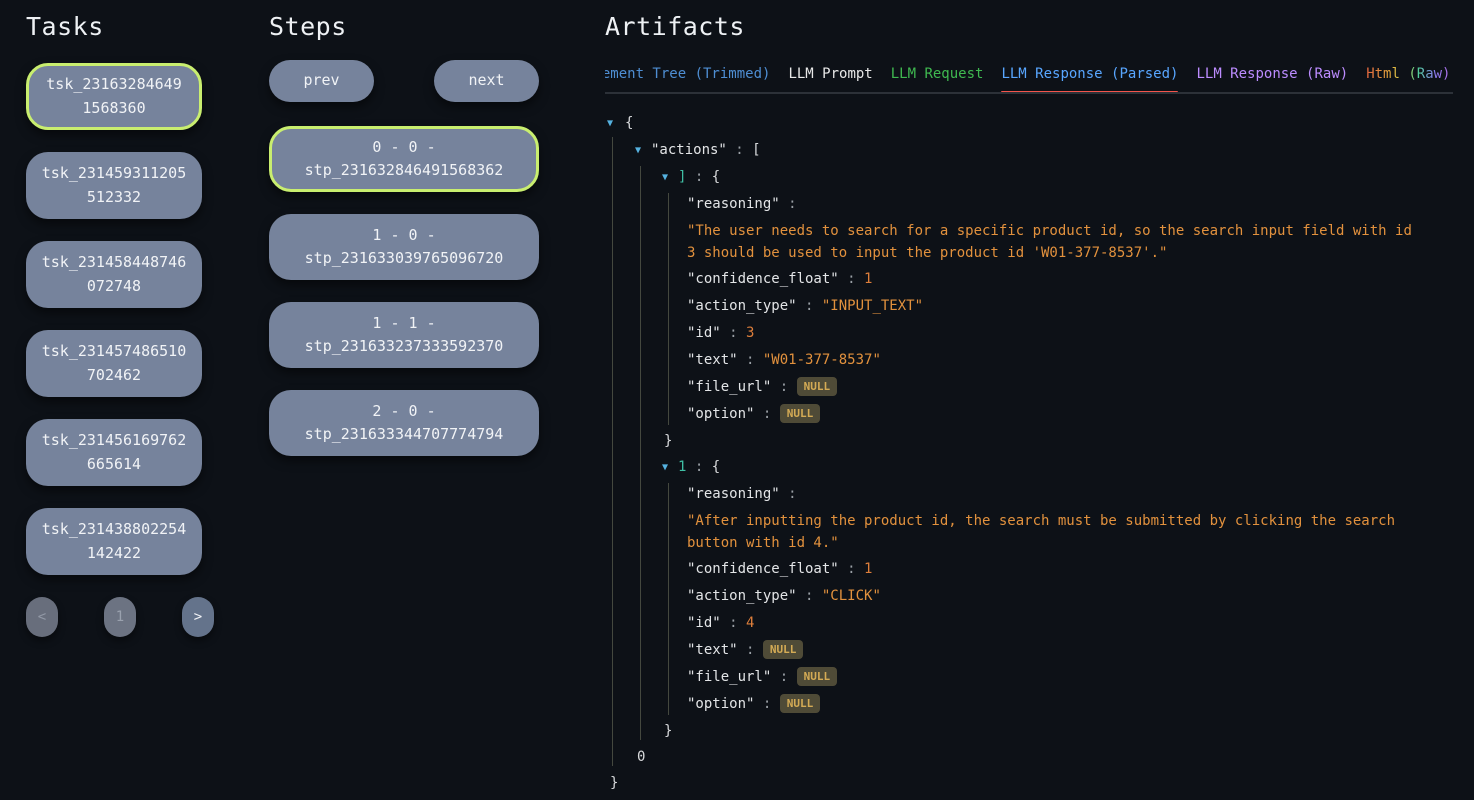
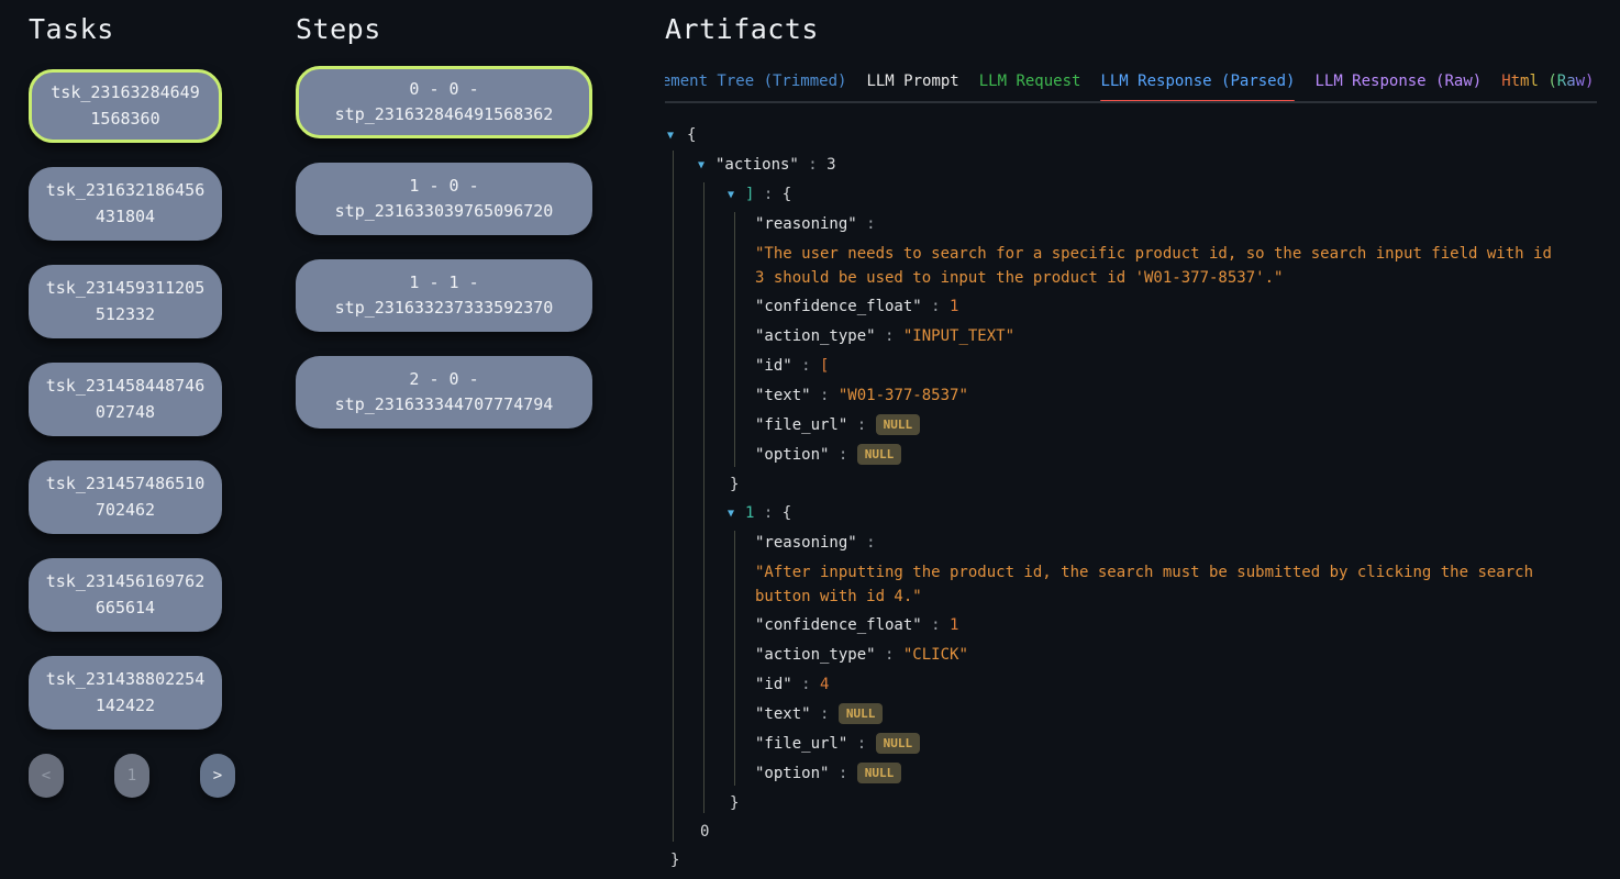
  Tasks
  tsk_23163284649
  1568360
+ tsk_231632186456
+ 431804
  tsk_231459311205
  512332
  tsk_231458448746
  072748
  tsk_231457486510
  702462
  tsk_231456169762
  665614
  tsk_231438802254
  142422
  <
  1
  >
  Steps
- prev
- next
  0 - 0 -
  stp_231632846491568362
  1 - 0 -
  stp_231633039765096720
  1 - 1 -
  stp_231633237333592370
  2 - 0 -
  stp_231633344707774794
  Artifacts
  ement Tree (Trimmed)
  LLM Prompt
  LLM Request
  LLM Response (Parsed)
  LLM Response (Raw)
  Html (Raw)
  ▼
  {
  ▼
- "actions" : [
+ "actions" : 3
  ▼
  ] : {
  "reasoning" :
  "The user needs to search for a specific product id, so the search input field with id
  3 should be used to input the product id 'W01-377-8537'."
  "confidence_float" : 1
  "action_type" : "INPUT_TEXT"
- "id" : 3
+ "id" : [
  "text" : "W01-377-8537"
  "file_url" : NULL
  "option" : NULL
  }
  ▼
  1 : {
  "reasoning" :
  "After inputting the product id, the search must be submitted by clicking the search
  button with id 4."
  "confidence_float" : 1
  "action_type" : "CLICK"
  "id" : 4
  "text" : NULL
  "file_url" : NULL
  "option" : NULL
  }
  0
  }
